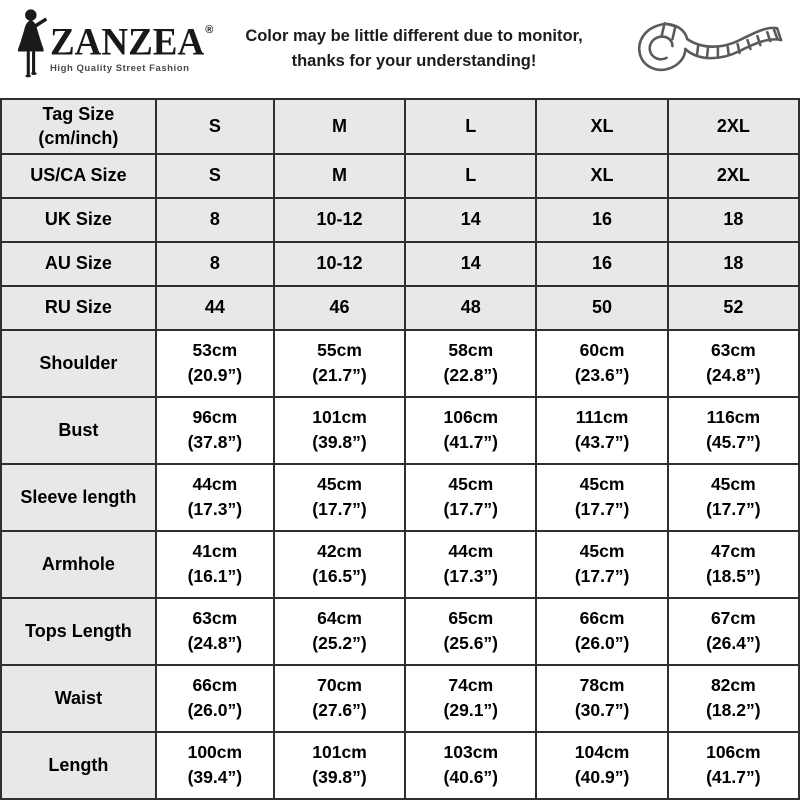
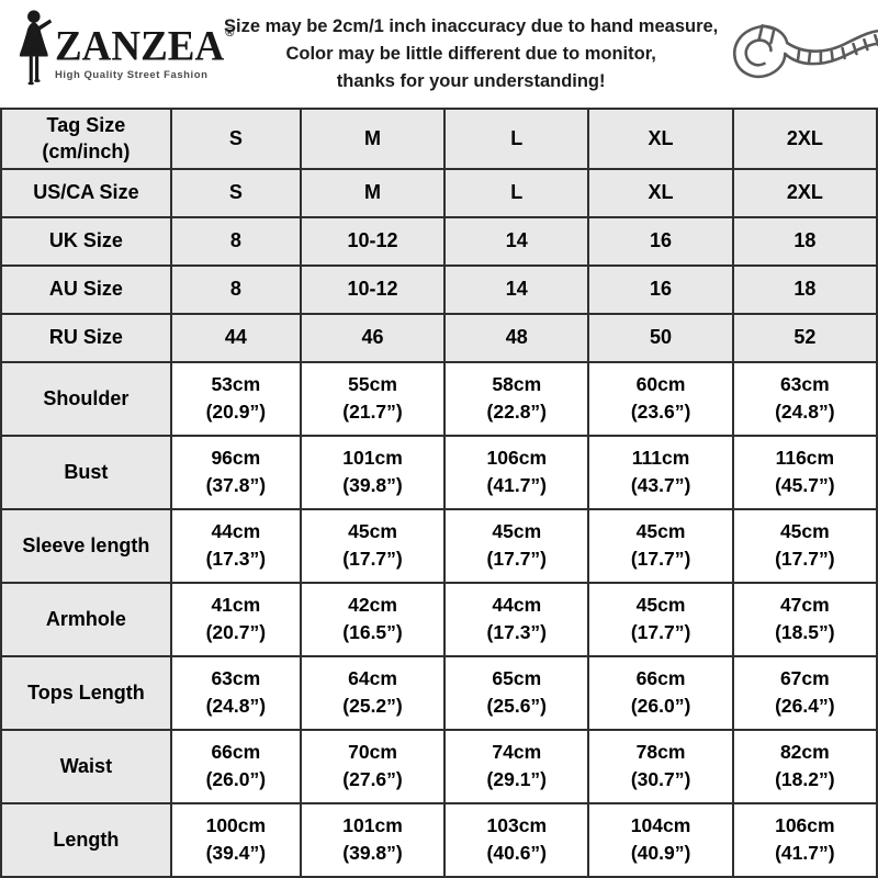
  ZANZEA
  ®
  High Quality Street Fashion
+ Size may be 2cm/1 inch inaccuracy due to hand measure,
  Color may be little different due to monitor,
  thanks for your understanding!
  Tag Size (cm/inch)	S	M	L	XL	2XL
  US/CA Size	S	M	L	XL	2XL
  UK Size	8	10-12	14	16	18
  AU Size	8	10-12	14	16	18
  RU Size	44	46	48	50	52
  Shoulder	53cm (20.9”)	55cm (21.7”)	58cm (22.8”)	60cm (23.6”)	63cm (24.8”)
  Bust	96cm (37.8”)	101cm (39.8”)	106cm (41.7”)	111cm (43.7”)	116cm (45.7”)
  Sleeve length	44cm (17.3”)	45cm (17.7”)	45cm (17.7”)	45cm (17.7”)	45cm (17.7”)
- Armhole	41cm (16.1”)	42cm (16.5”)	44cm (17.3”)	45cm (17.7”)	47cm (18.5”)
+ Armhole	41cm (20.7”)	42cm (16.5”)	44cm (17.3”)	45cm (17.7”)	47cm (18.5”)
  Tops Length	63cm (24.8”)	64cm (25.2”)	65cm (25.6”)	66cm (26.0”)	67cm (26.4”)
  Waist	66cm (26.0”)	70cm (27.6”)	74cm (29.1”)	78cm (30.7”)	82cm (18.2”)
  Length	100cm (39.4”)	101cm (39.8”)	103cm (40.6”)	104cm (40.9”)	106cm (41.7”)
